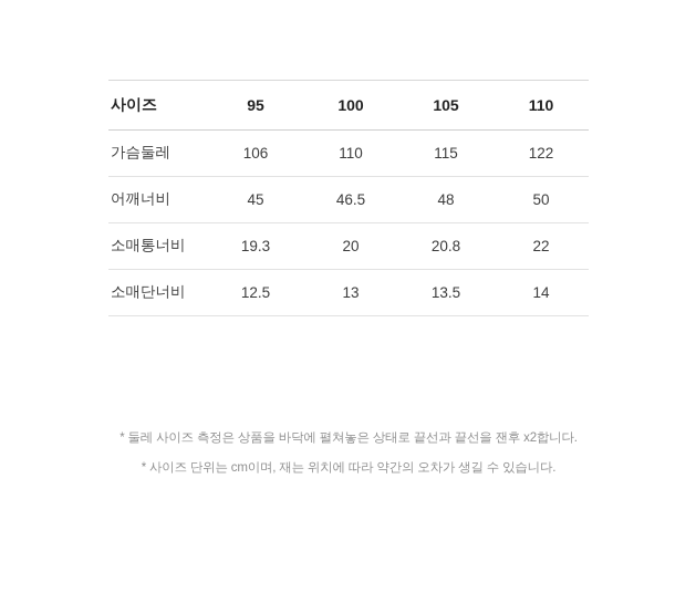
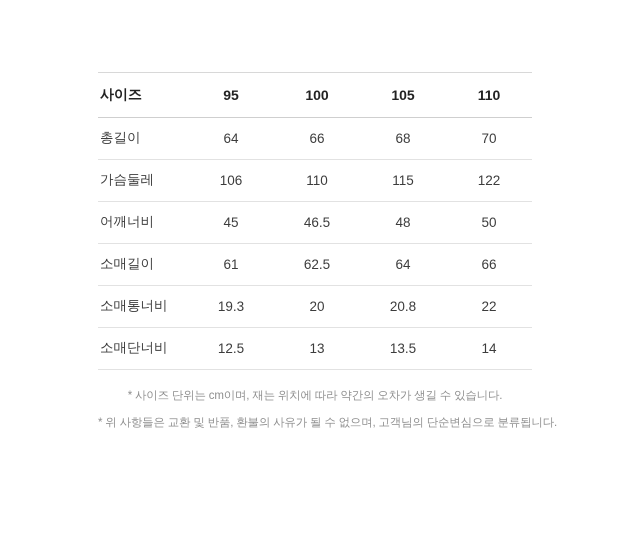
  사이즈	95	100	105	110
+ 총길이	64	66	68	70
  가슴둘레	106	110	115	122
  어깨너비	45	46.5	48	50
+ 소매길이	61	62.5	64	66
  소매통너비	19.3	20	20.8	22
  소매단너비	12.5	13	13.5	14
- * 둘레 사이즈 측정은 상품을 바닥에 펼쳐놓은 상태로 끝선과 끝선을 잰후 x2합니다.
  * 사이즈 단위는 cm이며, 재는 위치에 따라 약간의 오차가 생길 수 있습니다.
+ * 위 사항들은 교환 및 반품, 환불의 사유가 될 수 없으며, 고객님의 단순변심으로 분류됩니다.
